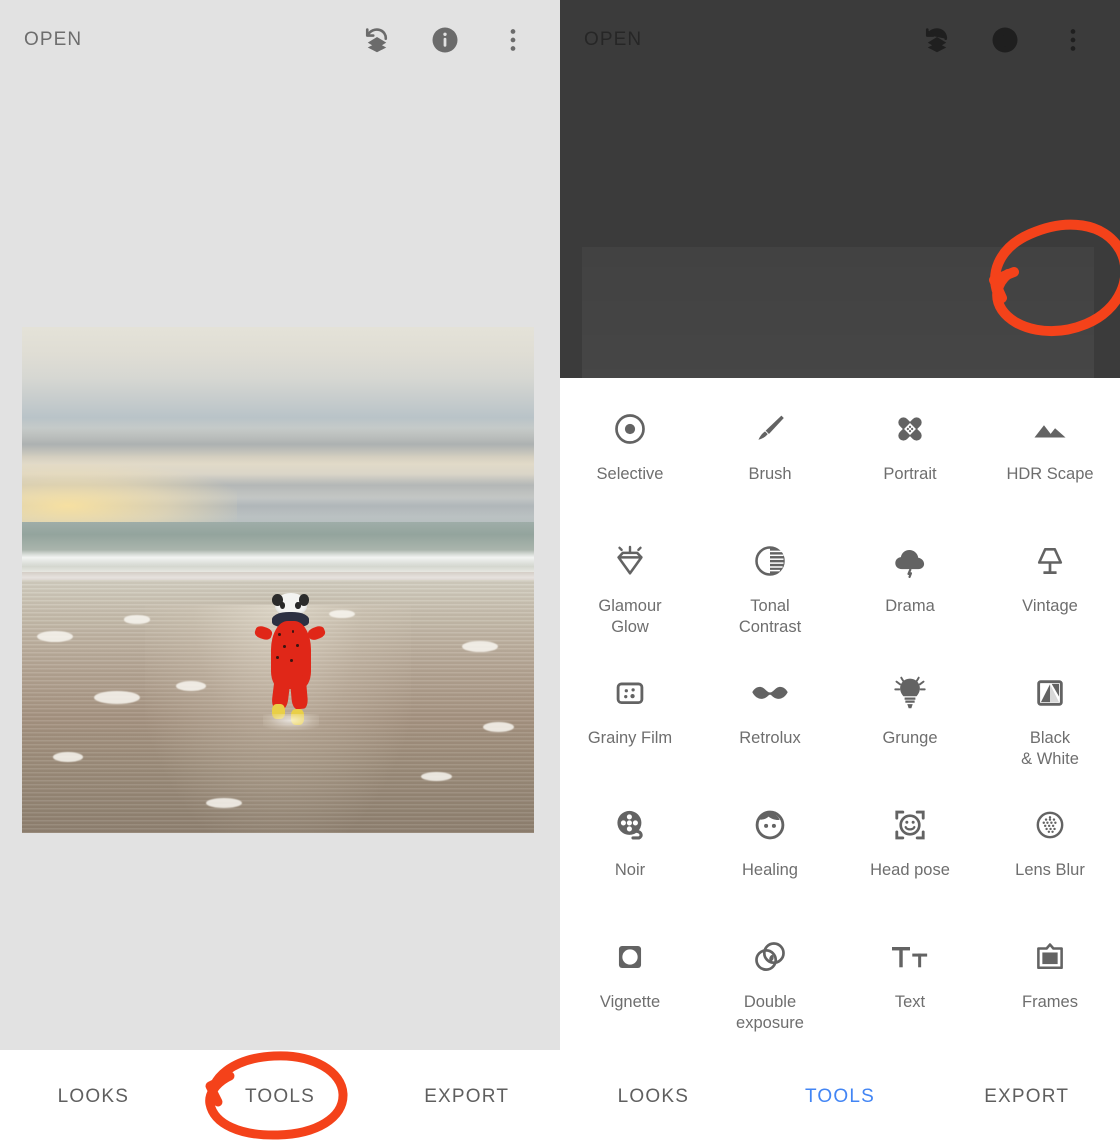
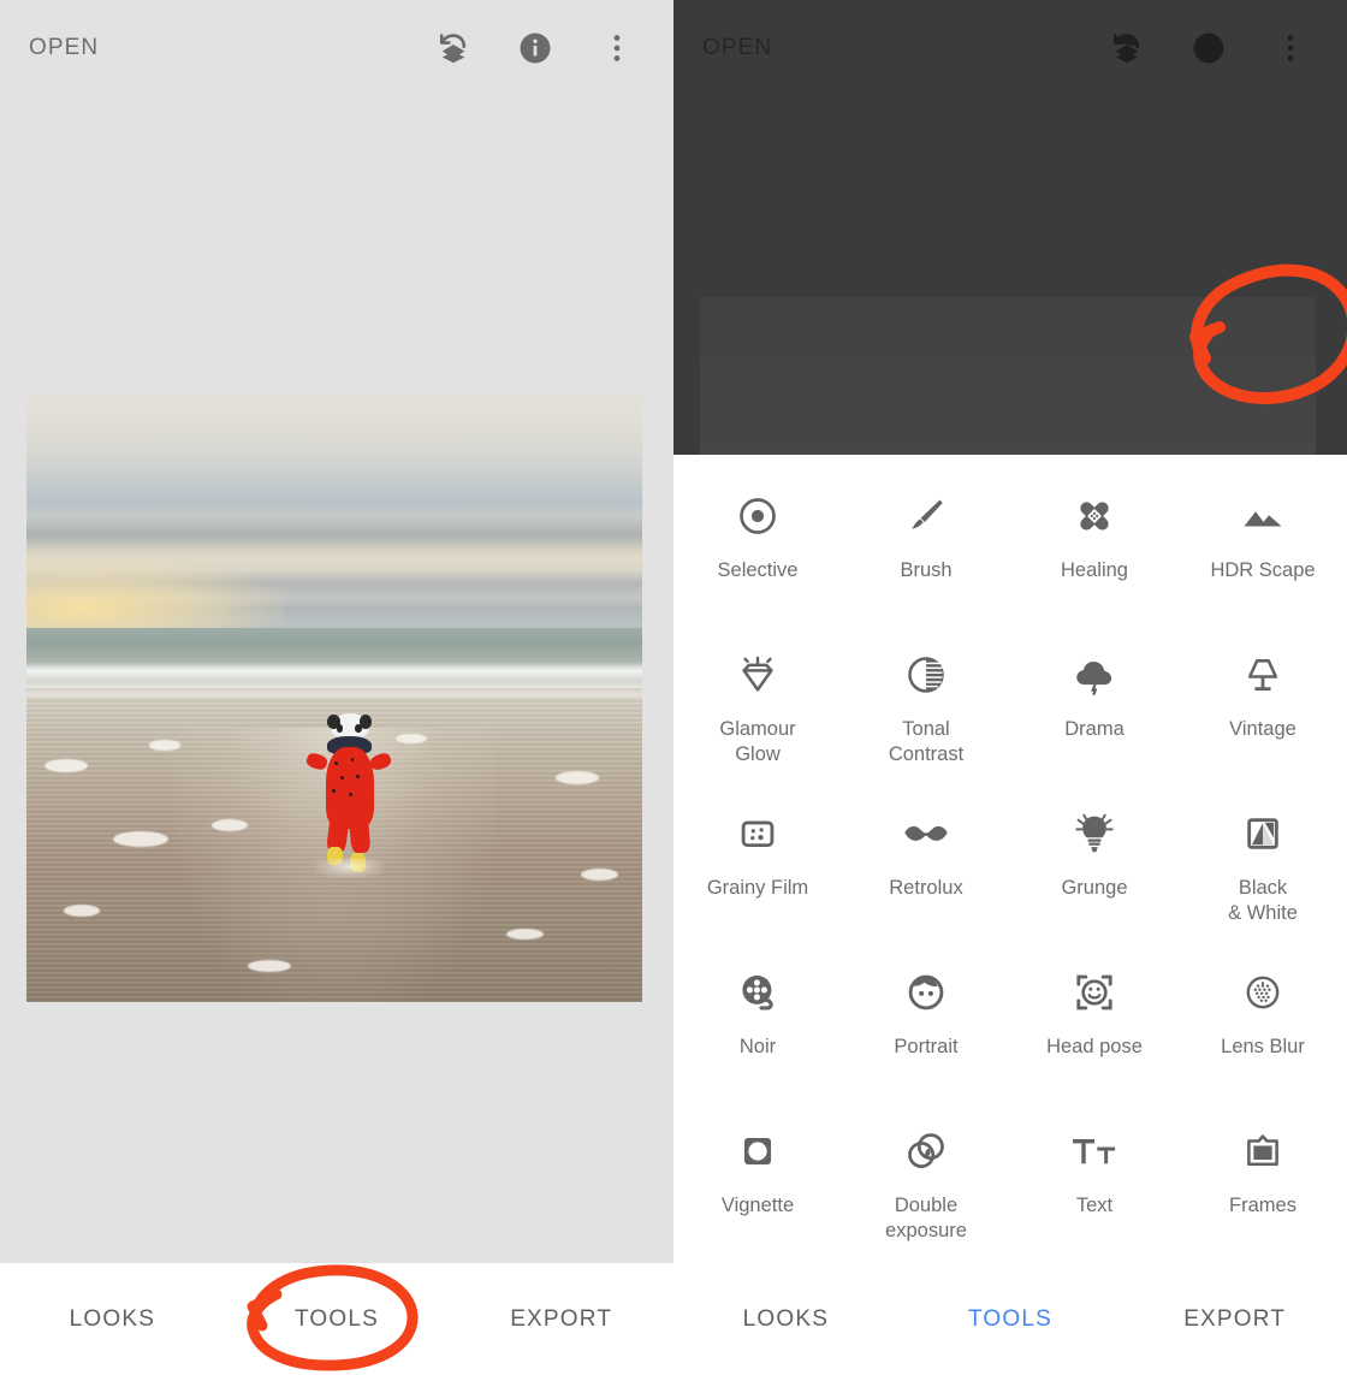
  OPEN
  LOOKS
  TOOLS
  EXPORT
  Selective
  Brush
- Portrait
+ Healing
  HDR Scape
  Glamour
  Glow
  Tonal
  Contrast
  Drama
  Vintage
  Grainy Film
  Retrolux
  Grunge
  Black
  & White
  Noir
- Healing
+ Portrait
  Head pose
  Lens Blur
  Vignette
  Double
  exposure
  Text
  Frames
  LOOKS
  TOOLS
  EXPORT
